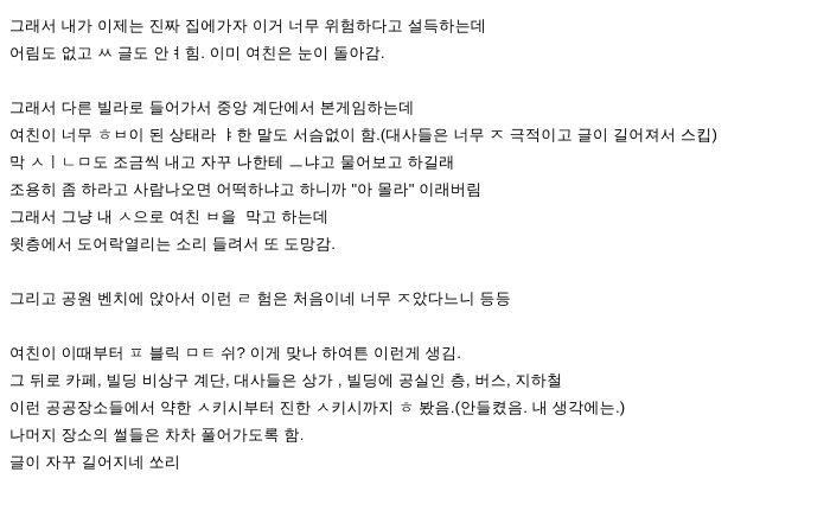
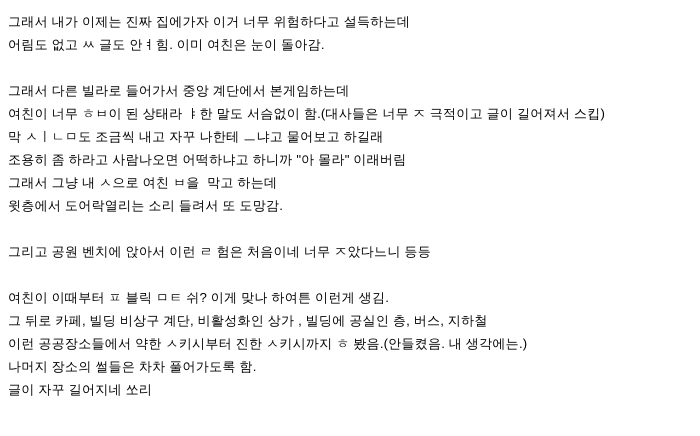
  그래서 내가 이제는 진짜 집에가자 이거 너무 위험하다고 설득하는데
  어림도 없고 ㅆ 글도 안ㅕ힘. 이미 여친은 눈이 돌아감.
  그래서 다른 빌라로 들어가서 중앙 계단에서 본게임하는데
  여친이 너무 ㅎㅂ이 된 상태라 ㅑ한 말도 서슴없이 함.(대사들은 너무 ㅈ 극적이고 글이 길어져서 스킵)
  막 ㅅㅣㄴㅁ도 조금씩 내고 자꾸 나한테 ㅡ냐고 물어보고 하길래
  조용히 좀 하라고 사람나오면 어떡하냐고 하니까 "아 몰라" 이래버림
  그래서 그냥 내 ㅅ으로 여친 ㅂ을 막고 하는데
  윗층에서 도어락열리는 소리 들려서 또 도망감.
  그리고 공원 벤치에 앉아서 이런 ㄹ 험은 처음이네 너무 ㅈ았다느니 등등
  여친이 이때부터 ㅍ 블릭 ㅁㅌ 쉬? 이게 맞나 하여튼 이런게 생김.
- 그 뒤로 카페, 빌딩 비상구 계단, 대사들은 상가 , 빌딩에 공실인 층, 버스, 지하철
+ 그 뒤로 카페, 빌딩 비상구 계단, 비활성화인 상가 , 빌딩에 공실인 층, 버스, 지하철
  이런 공공장소들에서 약한 ㅅ키시부터 진한 ㅅ키시까지 ㅎ 봤음.(안들켰음. 내 생각에는.)
  나머지 장소의 썰들은 차차 풀어가도록 함.
  글이 자꾸 길어지네 쏘리
